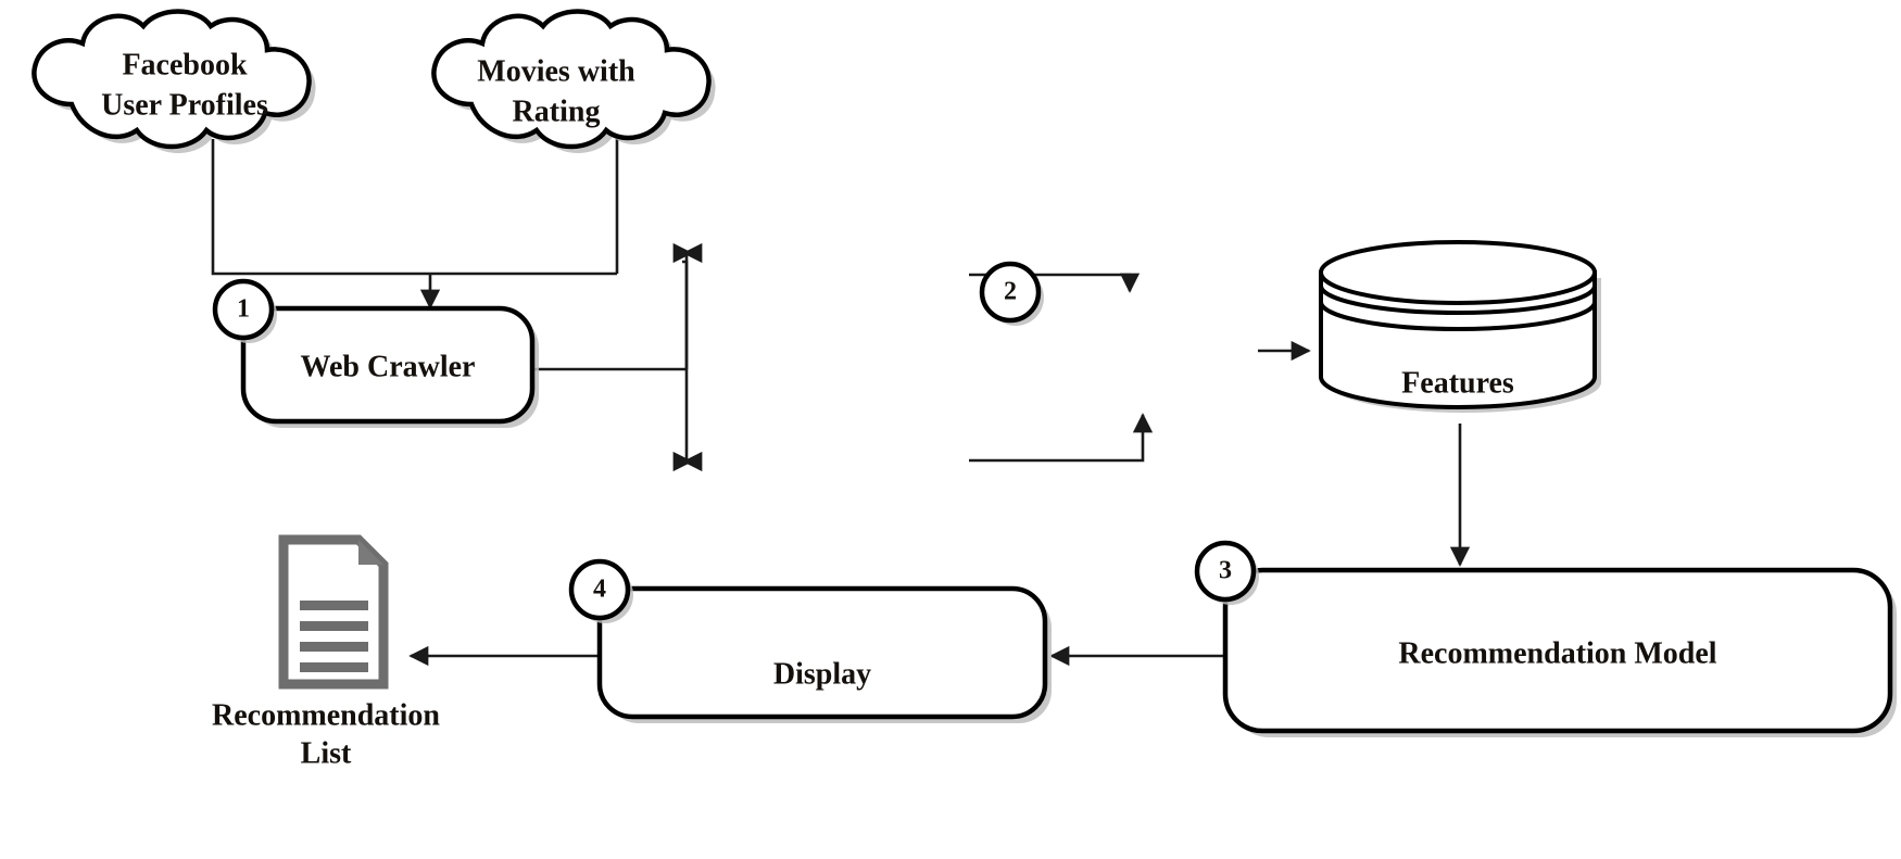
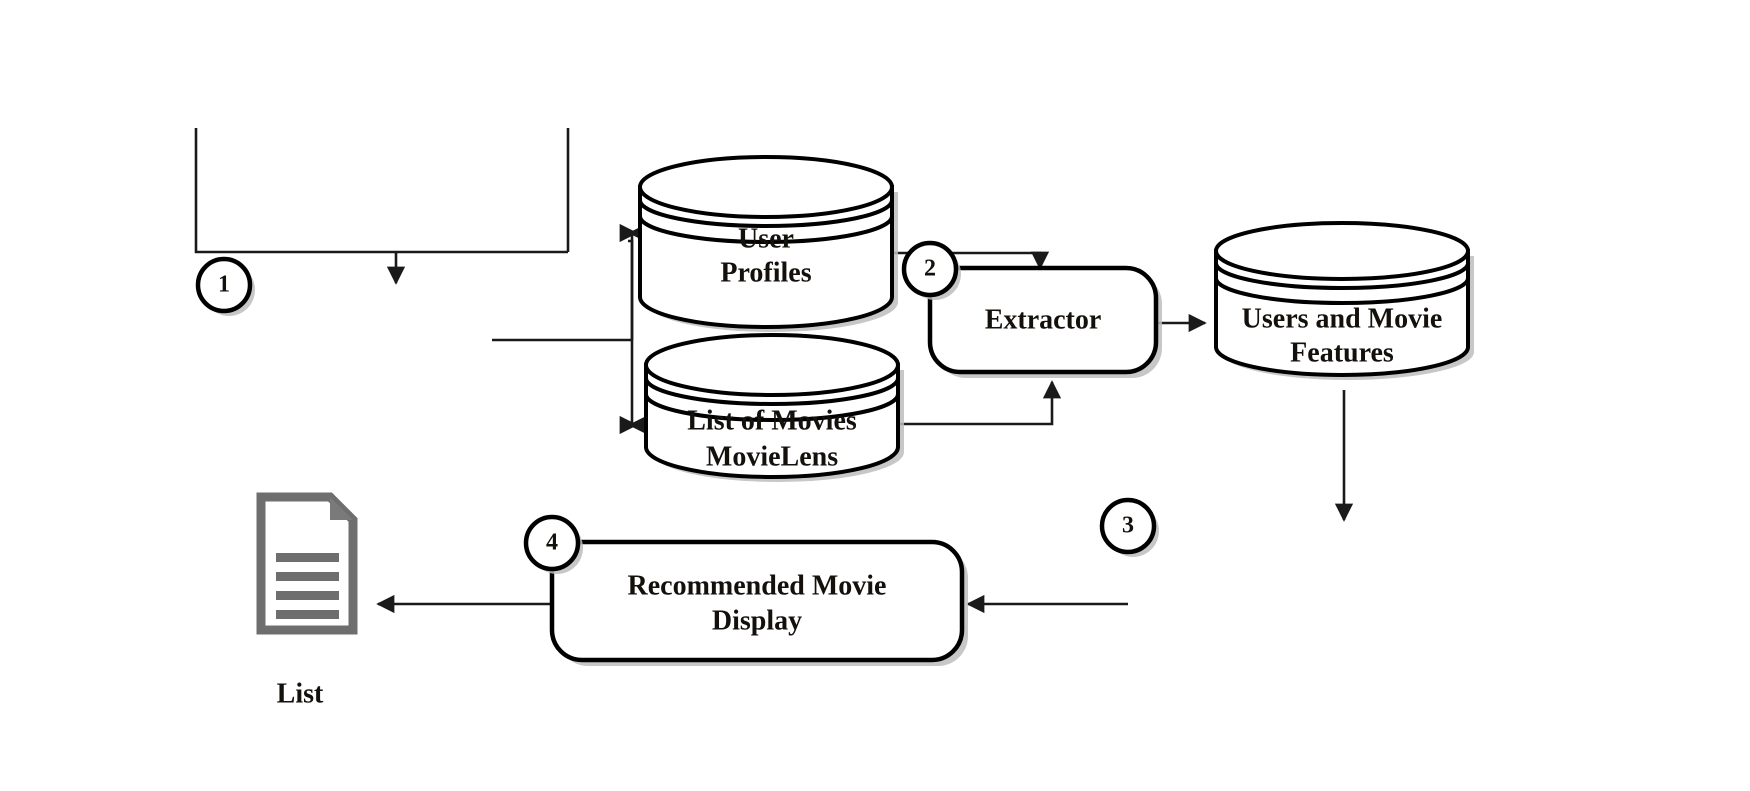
- Facebook
- User Profiles
- Movies with
- Rating
- Web Crawler
  1
+ User
+ Profiles
+ List of Movies
+ MovieLens
+ Extractor
  2
+ Users and Movie
  Features
- Recommendation Model
  3
+ Recommended Movie
  Display
  4
- Recommendation
  List
